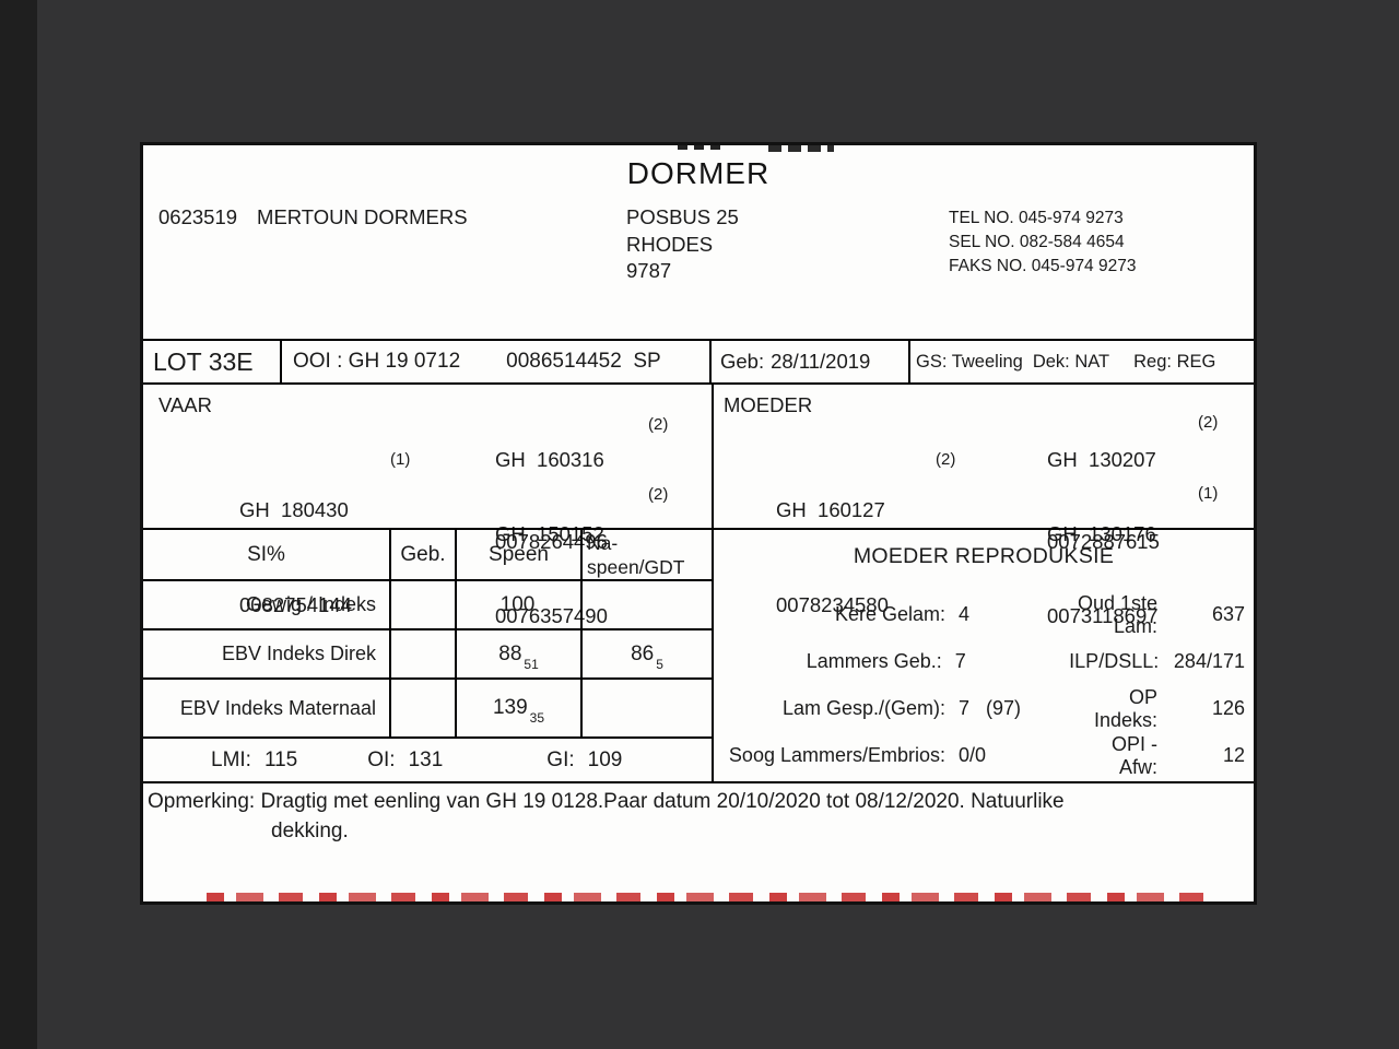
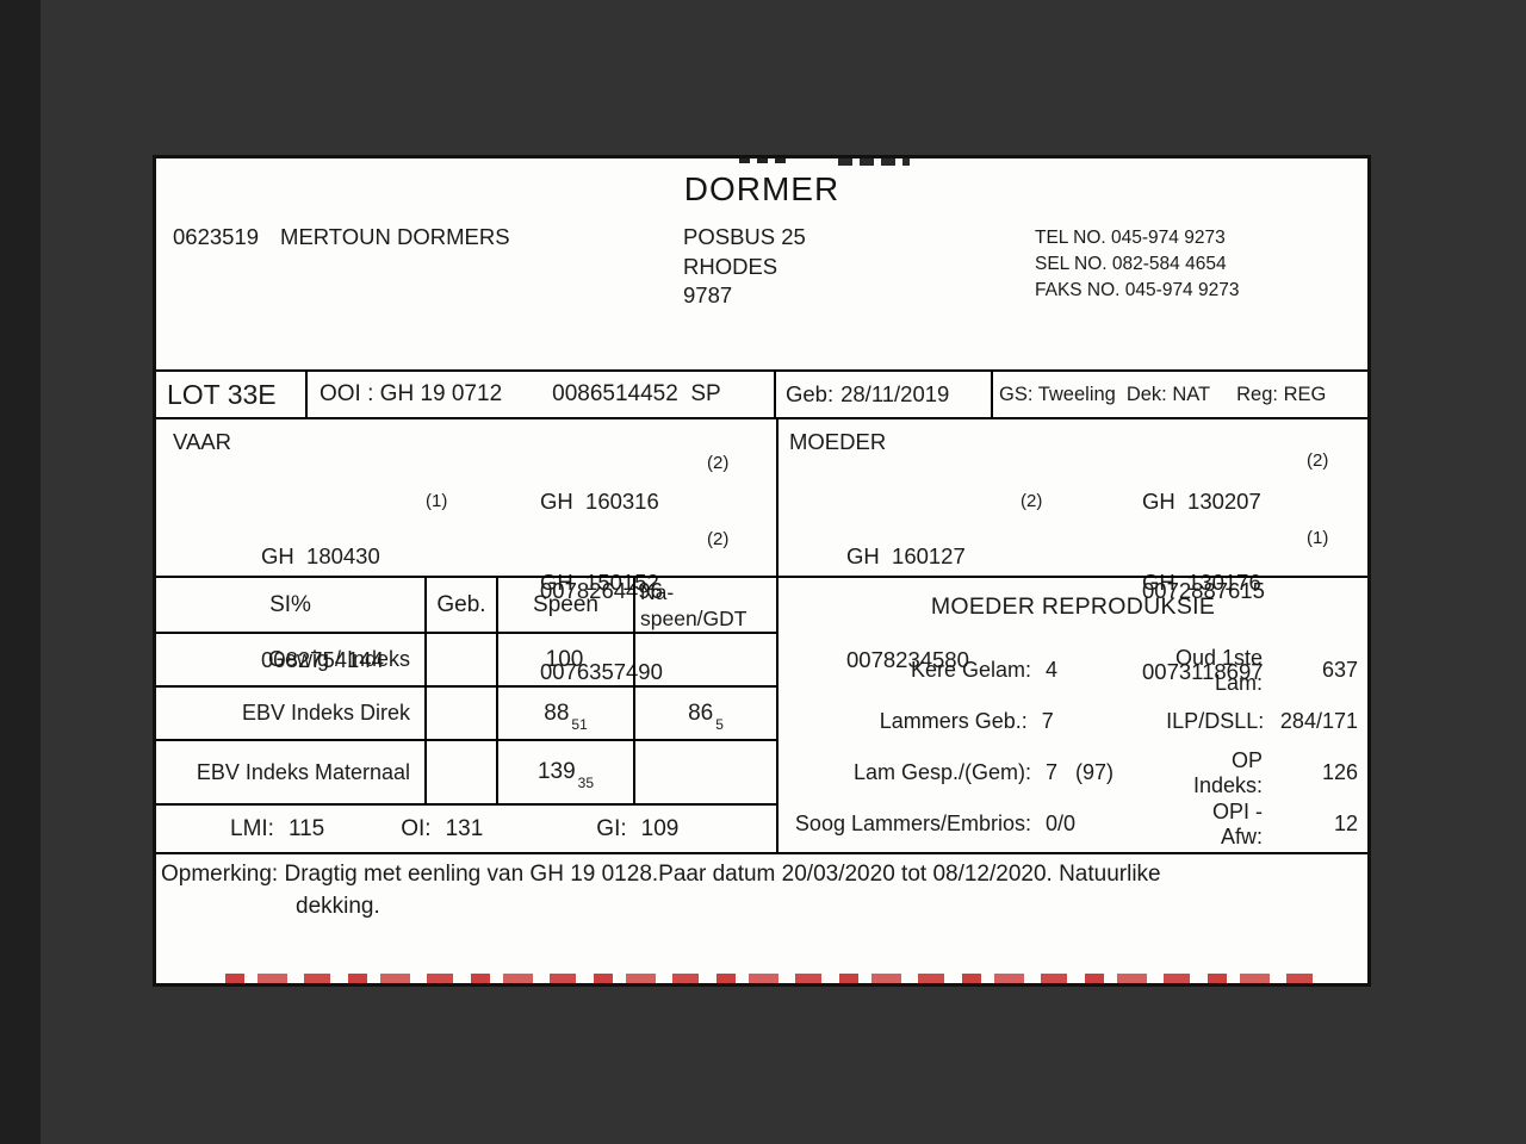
  DORMER
  0623519
  MERTOUN DORMERS
  POSBUS 25
  RHODES
  9787
  TEL NO. 045-974 9273
  SEL NO. 082-584 4654
  FAKS NO. 045-974 9273
  LOT 33E
  OOI : GH 19 0712
  0086514452 SP
  Geb:
  28/11/2019
  GS: Tweeling
  Dek: NAT
  Reg: REG
  VAAR
  GH 180430
  0082754144
  (1)
  GH 160316
  0078264496
  (2)
  GH 150152
  0076357490
  (2)
  MOEDER
  GH 160127
  0078234580
  (2)
  GH 130207
  0072887615
  (2)
  GH 130176
  0073118697
  (1)
  SI%
  Geb.
  Speen
  Na-
  speen/GDT
  Gewig / Indeks
  100
  EBV Indeks Direk
  88
  51
  86
  5
  EBV Indeks Maternaal
  139
  35
  LMI:
  115
  OI:
  131
  GI:
  109
  MOEDER REPRODUKSIE
  Kere Gelam:
  4
  Oud 1ste Lam:
  637
  Lammers Geb.:
  7
  ILP/DSLL:
  284/171
  Lam Gesp./(Gem):
  7 (97)
  OP Indeks:
  126
  Soog Lammers/Embrios:
  0/0
  OPI - Afw:
  12
- Opmerking: Dragtig met eenling van GH 19 0128.Paar datum 20/10/2020 tot 08/12/2020. Natuurlike
+ Opmerking: Dragtig met eenling van GH 19 0128.Paar datum 20/03/2020 tot 08/12/2020. Natuurlike
  dekking.
